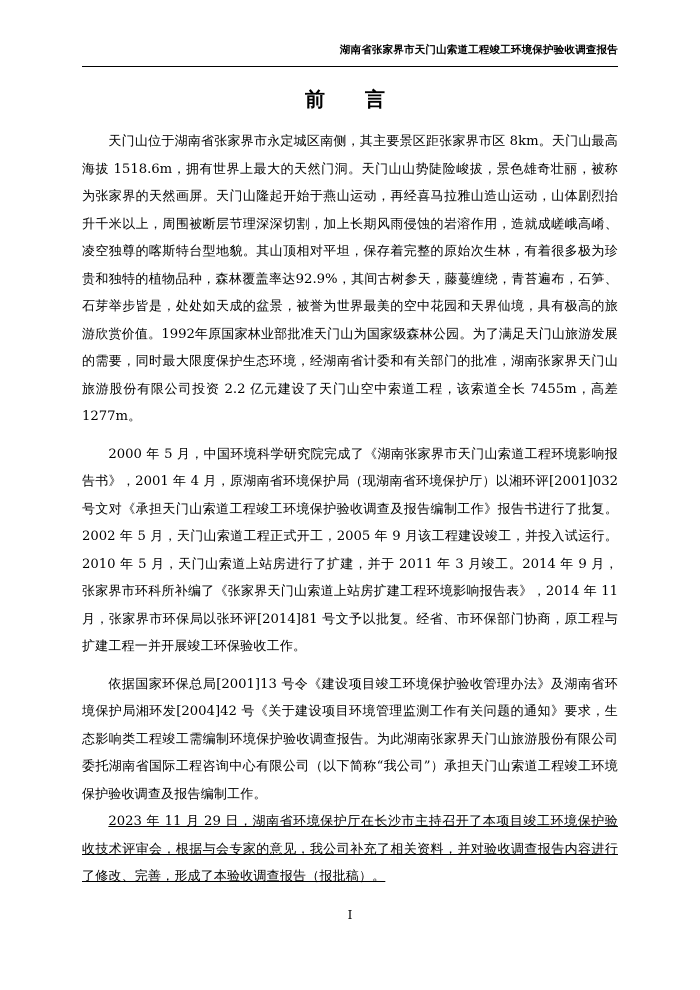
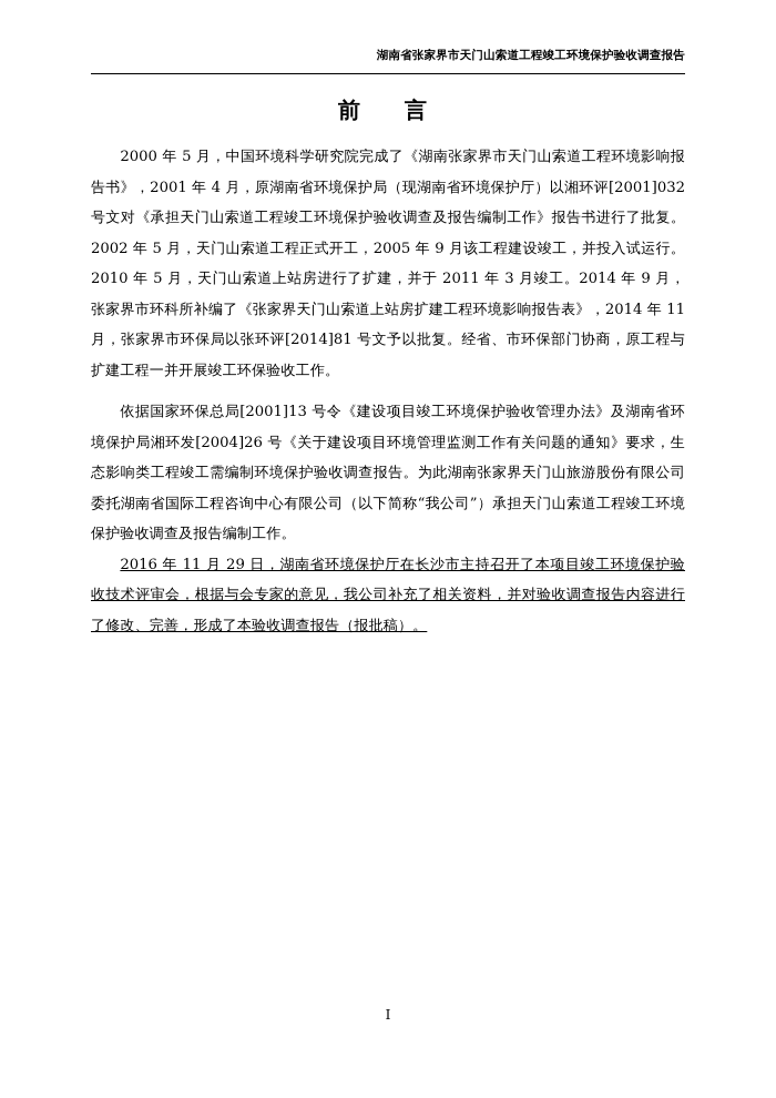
  湖南省张家界市天门山索道工程竣工环境保护验收调查报告
  前 言
- 天门山位于湖南省张家界市永定城区南侧，其主要景区距张家界市区 8km。天门山最高海拔 1518.6m，拥有世界上最大的天然门洞。天门山山势陡险峻拔，景色雄奇壮丽，被称为张家界的天然画屏。天门山隆起开始于燕山运动，再经喜马拉雅山造山运动，山体剧烈抬升千米以上，周围被断层节理深深切割，加上长期风雨侵蚀的岩溶作用，造就成嵯峨高崤、凌空独尊的喀斯特台型地貌。其山顶相对平坦，保存着完整的原始次生林，有着很多极为珍贵和独特的植物品种，森林覆盖率达92.9%，其间古树参天，藤蔓缠绕，青苔遍布，石笋、石芽举步皆是，处处如天成的盆景，被誉为世界最美的空中花园和天界仙境，具有极高的旅游欣赏价值。1992年原国家林业部批准天门山为国家级森林公园。为了满足天门山旅游发展的需要，同时最大限度保护生态环境，经湖南省计委和有关部门的批准，湖南张家界天门山旅游股份有限公司投资 2.2 亿元建设了天门山空中索道工程，该索道全长 7455m，高差1277m。
  2000 年 5 月，中国环境科学研究院完成了《湖南张家界市天门山索道工程环境影响报告书》，2001 年 4 月，原湖南省环境保护局（现湖南省环境保护厅）以湘环评[2001]032 号文对《承担天门山索道工程竣工环境保护验收调查及报告编制工作》报告书进行了批复。2002 年 5 月，天门山索道工程正式开工，2005 年 9 月该工程建设竣工，并投入试运行。2010 年 5 月，天门山索道上站房进行了扩建，并于 2011 年 3 月竣工。2014 年 9 月，张家界市环科所补编了《张家界天门山索道上站房扩建工程环境影响报告表》，2014 年 11 月，张家界市环保局以张环评[2014]81 号文予以批复。经省、市环保部门协商，原工程与扩建工程一并开展竣工环保验收工作。
- 依据国家环保总局[2001]13 号令《建设项目竣工环境保护验收管理办法》及湖南省环境保护局湘环发[2004]42 号《关于建设项目环境管理监测工作有关问题的通知》要求，生态影响类工程竣工需编制环境保护验收调查报告。为此湖南张家界天门山旅游股份有限公司委托湖南省国际工程咨询中心有限公司（以下简称“我公司”）承担天门山索道工程竣工环境保护验收调查及报告编制工作。
+ 依据国家环保总局[2001]13 号令《建设项目竣工环境保护验收管理办法》及湖南省环境保护局湘环发[2004]26 号《关于建设项目环境管理监测工作有关问题的通知》要求，生态影响类工程竣工需编制环境保护验收调查报告。为此湖南张家界天门山旅游股份有限公司委托湖南省国际工程咨询中心有限公司（以下简称“我公司”）承担天门山索道工程竣工环境保护验收调查及报告编制工作。
- 2023 年 11 月 29 日，湖南省环境保护厅在长沙市主持召开了本项目竣工环境保护验收技术评审会，根据与会专家的意见，我公司补充了相关资料，并对验收调查报告内容进行了修改、完善，形成了本验收调查报告（报批稿）。
+ 2016 年 11 月 29 日，湖南省环境保护厅在长沙市主持召开了本项目竣工环境保护验收技术评审会，根据与会专家的意见，我公司补充了相关资料，并对验收调查报告内容进行了修改、完善，形成了本验收调查报告（报批稿）。
  I
